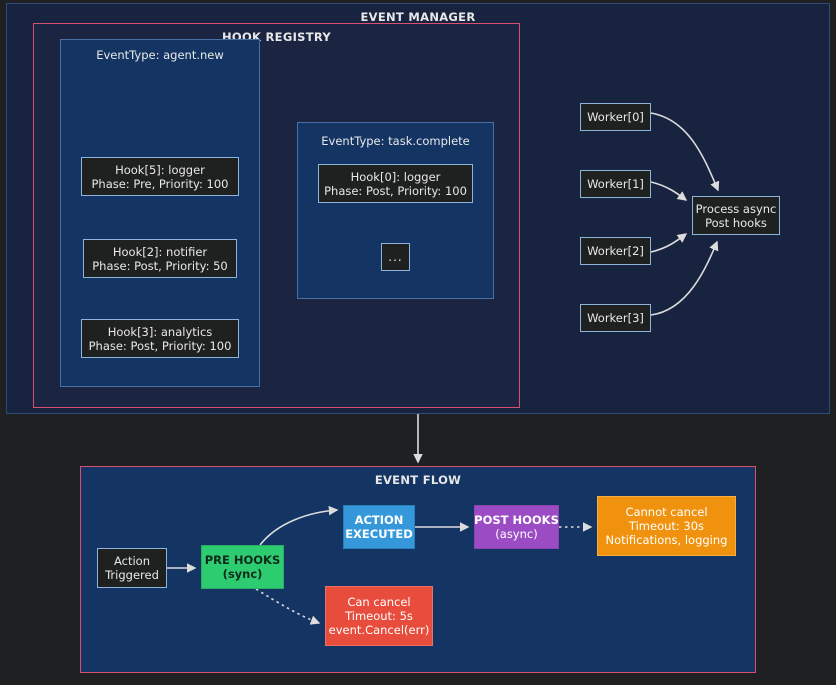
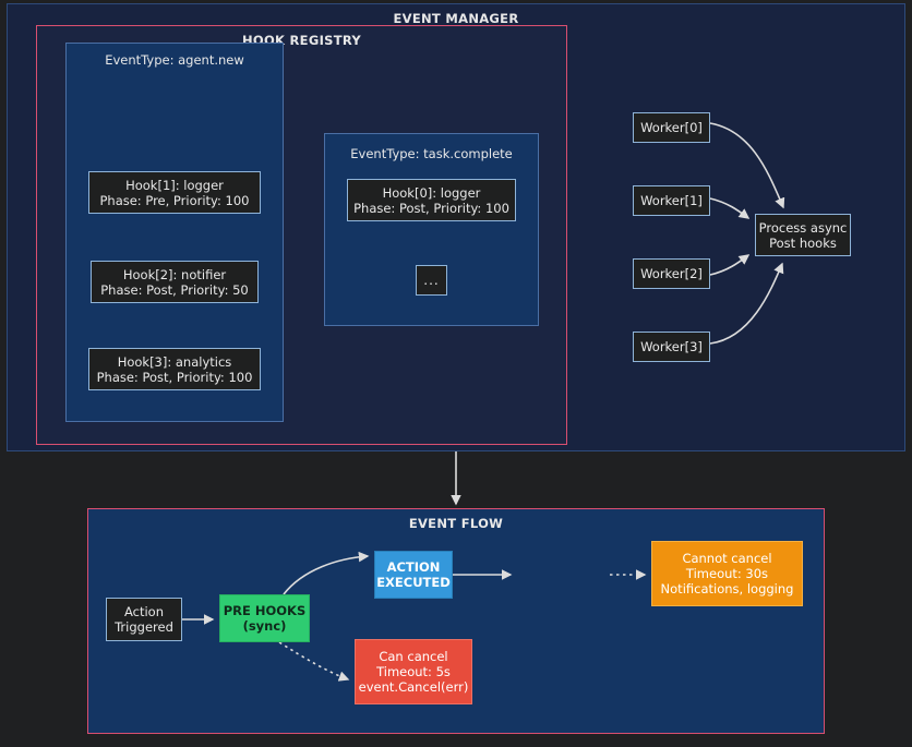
  EVENT MANAGER
  HOOK REGISTRY
  EventType: agent.new
  EventType: task.complete
- Hook[5]: logger
+ Hook[1]: logger
  Phase: Pre, Priority: 100
  Hook[2]: notifier
  Phase: Post, Priority: 50
  Hook[3]: analytics
  Phase: Post, Priority: 100
  Hook[0]: logger
  Phase: Post, Priority: 100
  ...
  Worker[0]
  Worker[1]
  Worker[2]
  Worker[3]
  Process async
  Post hooks
  EVENT FLOW
  Action
  Triggered
  PRE HOOKS
  (sync)
  ACTION
  EXECUTED
- POST HOOKS
- (async)
  Cannot cancel
  Timeout: 30s
  Notifications, logging
  Can cancel
  Timeout: 5s
  event.Cancel(err)
